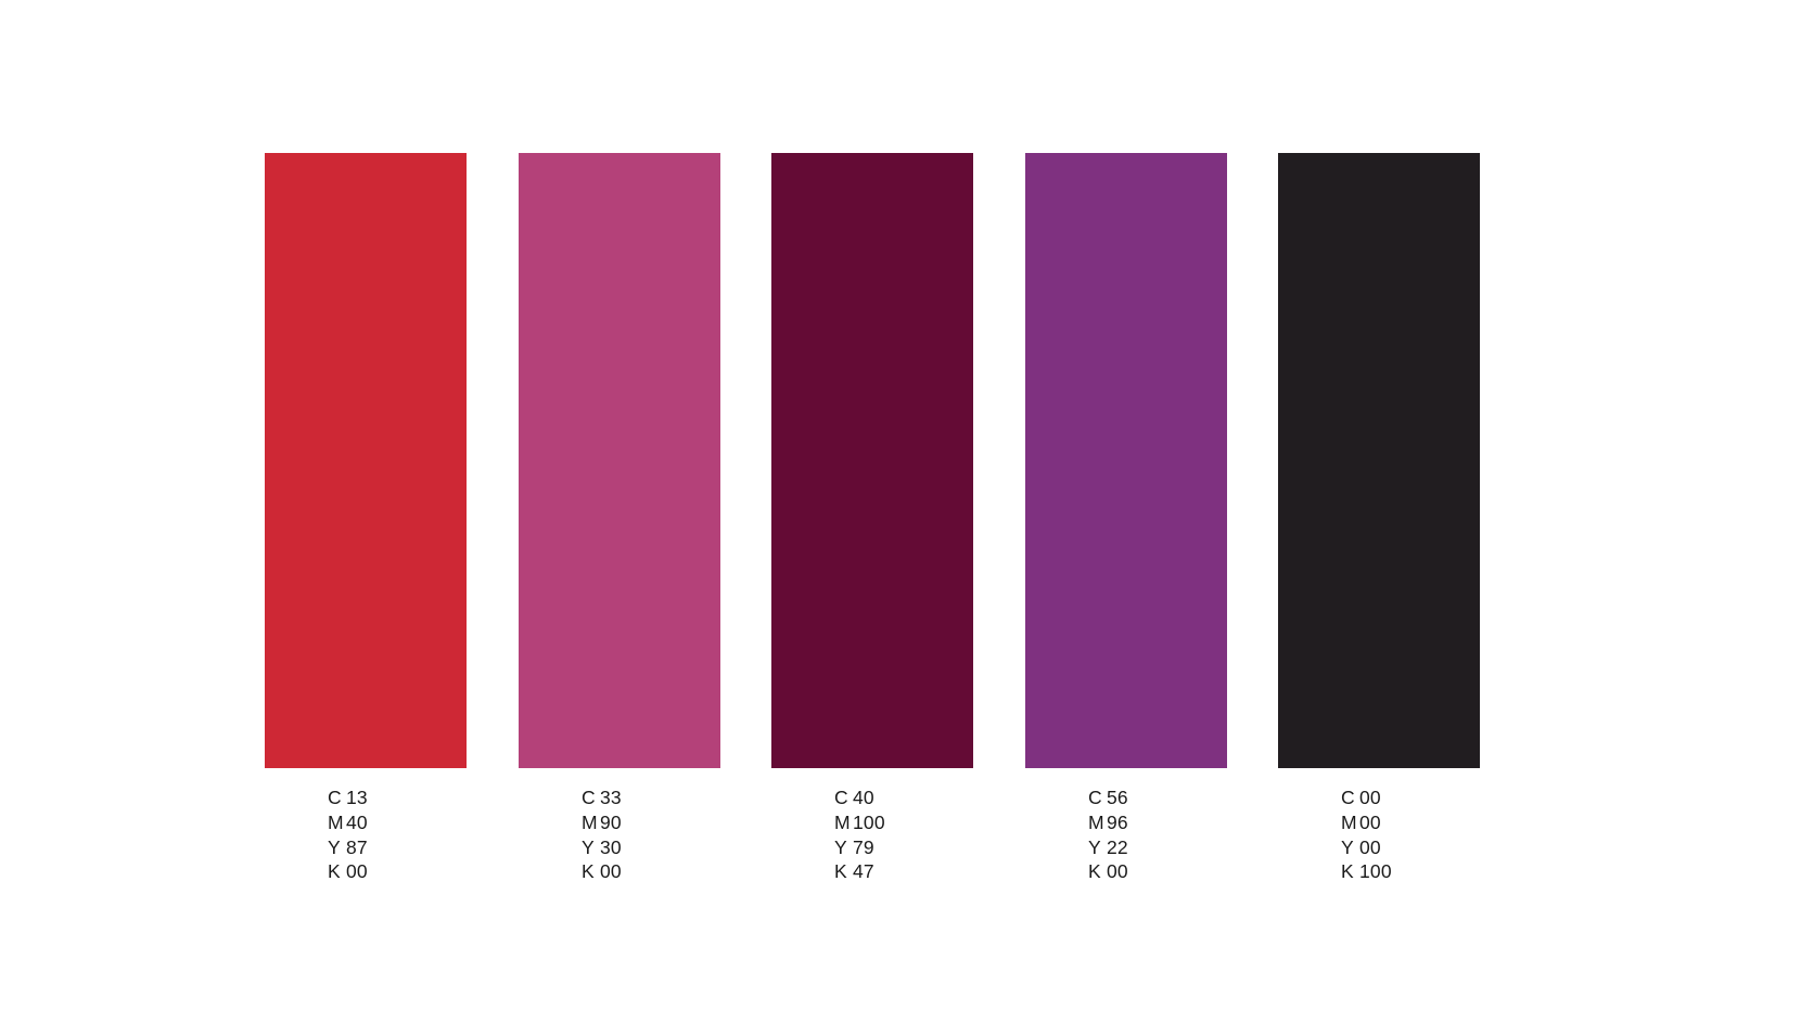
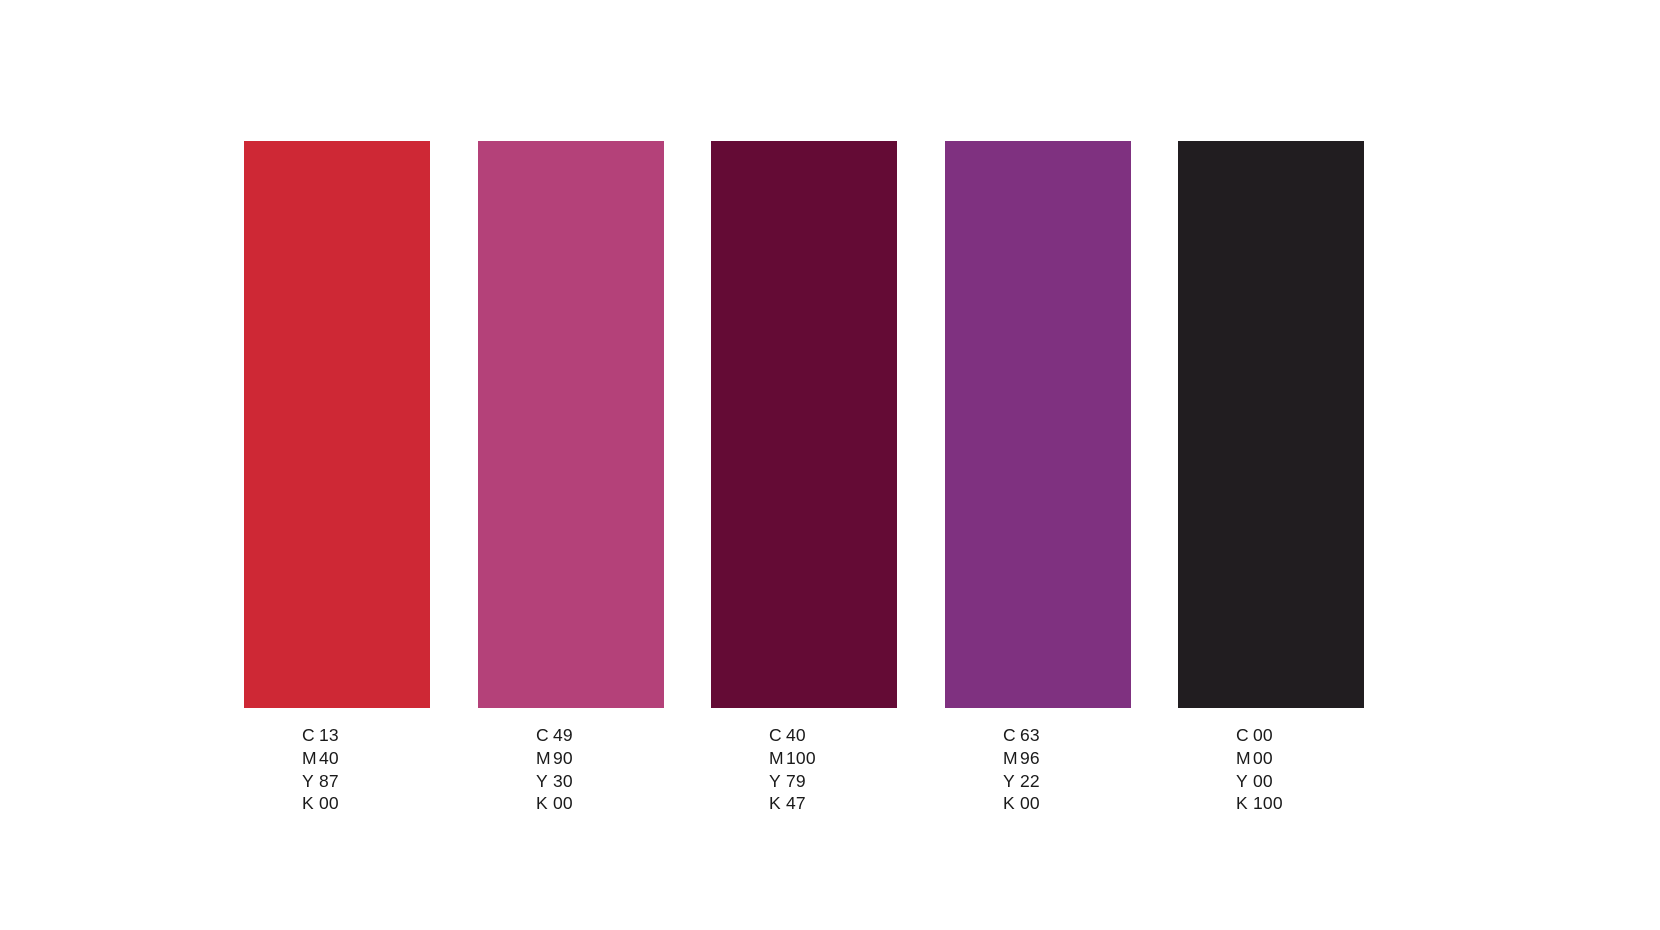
  C 13
  M40
  Y 87
  K 00
- C 33
+ C 49
  M90
  Y 30
  K 00
  C 40
  M100
  Y 79
  K 47
- C 56
+ C 63
  M96
  Y 22
  K 00
  C 00
  M00
  Y 00
  K 100
